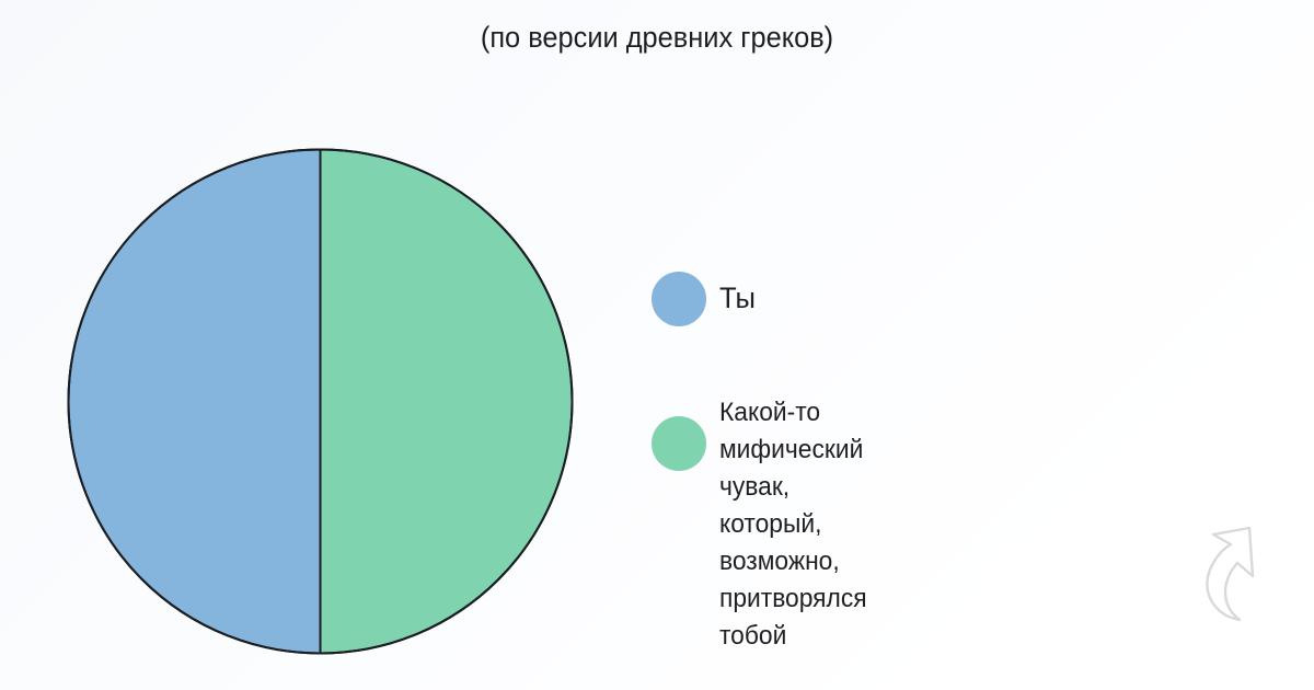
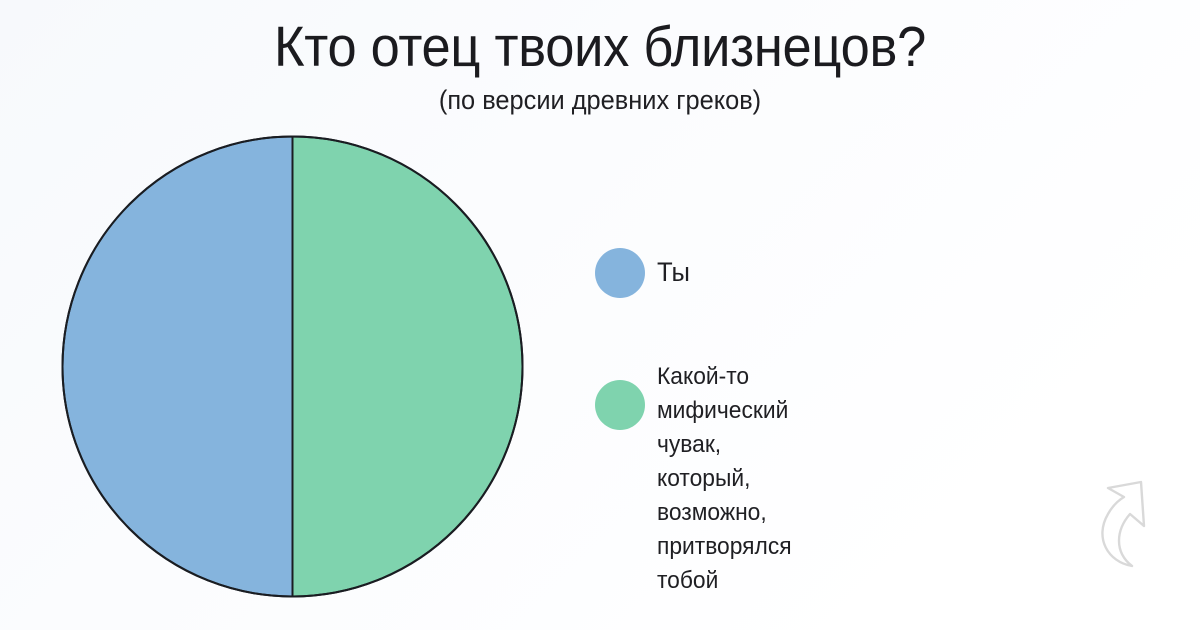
+ Кто отец твоих близнецов?
  (по версии древних греков)
  Ты
  Какой-то мифический
  чувак, который, возможно,
  притворялся тобой
